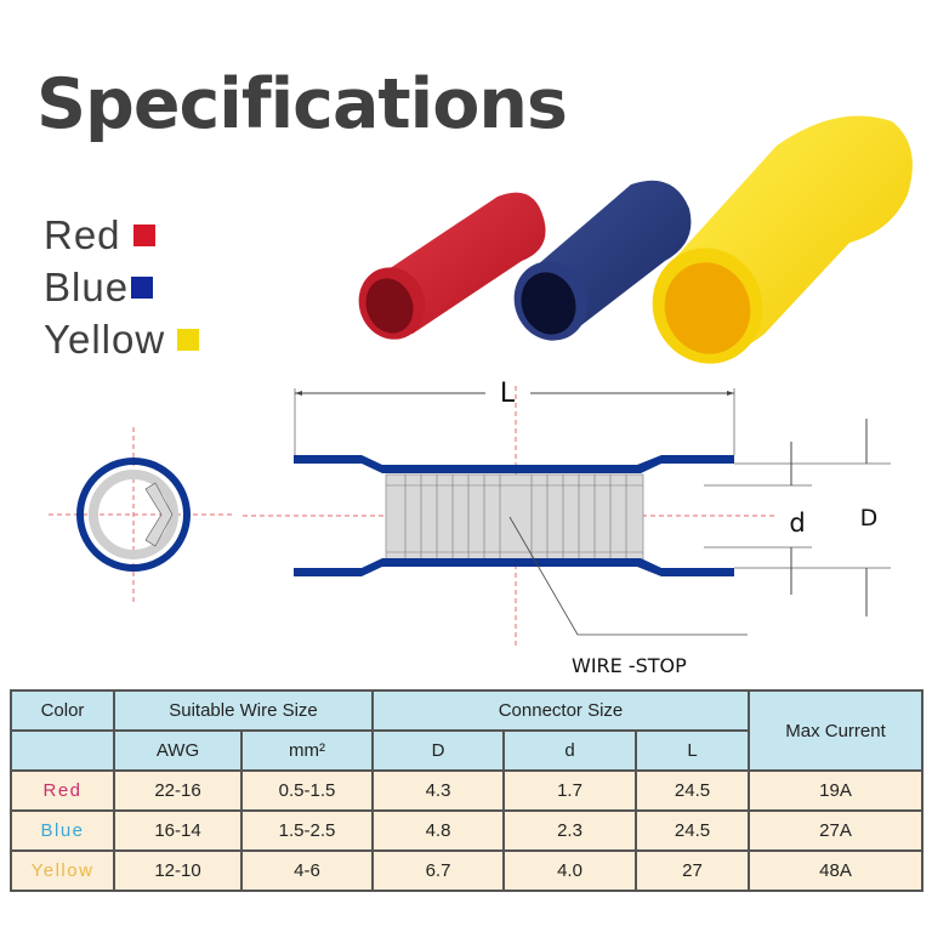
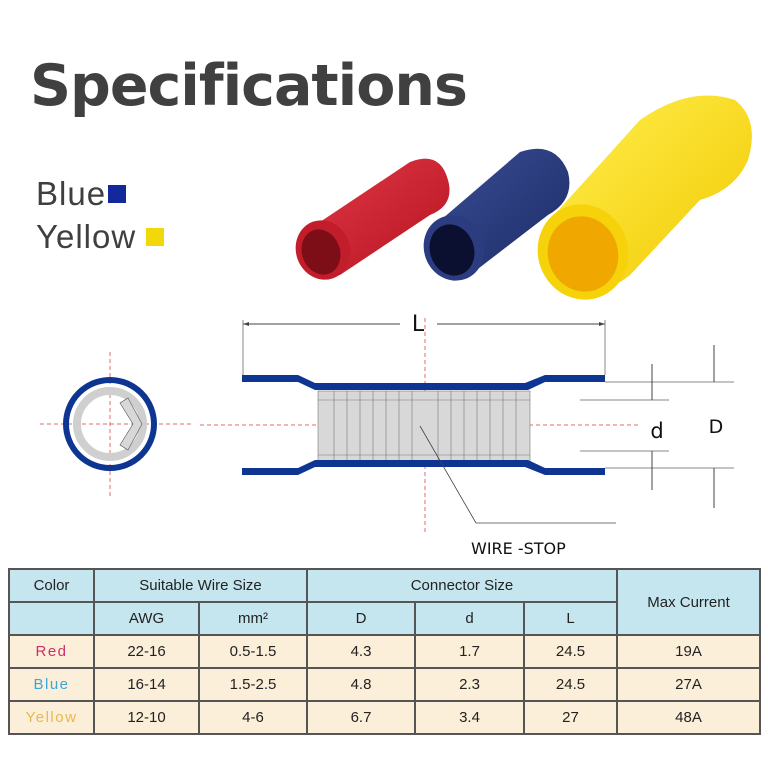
  Specifications
- Red
  Blue
  Yellow
  L
  d
  D
  WIRE -STOP
  Color	Suitable Wire Size	Connector Size	Max Current
  	AWG	mm²	D	d	L
  Red	22-16	0.5-1.5	4.3	1.7	24.5	19A
  Blue	16-14	1.5-2.5	4.8	2.3	24.5	27A
- Yellow	12-10	4-6	6.7	4.0	27	48A
+ Yellow	12-10	4-6	6.7	3.4	27	48A
